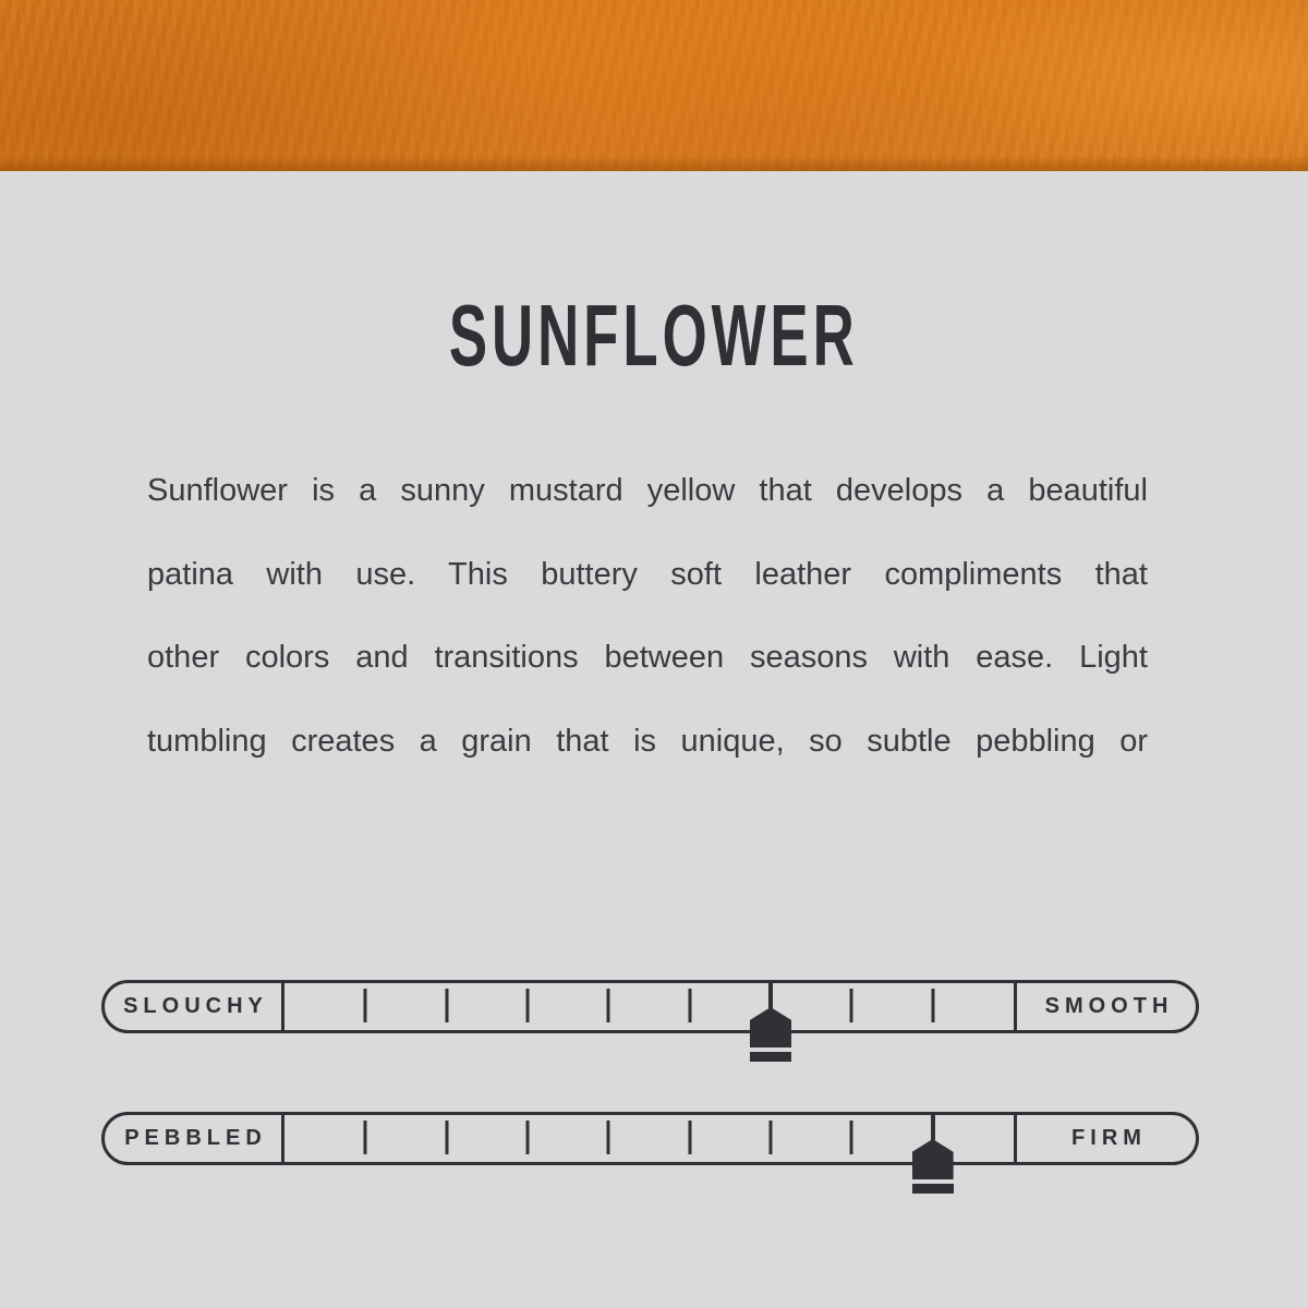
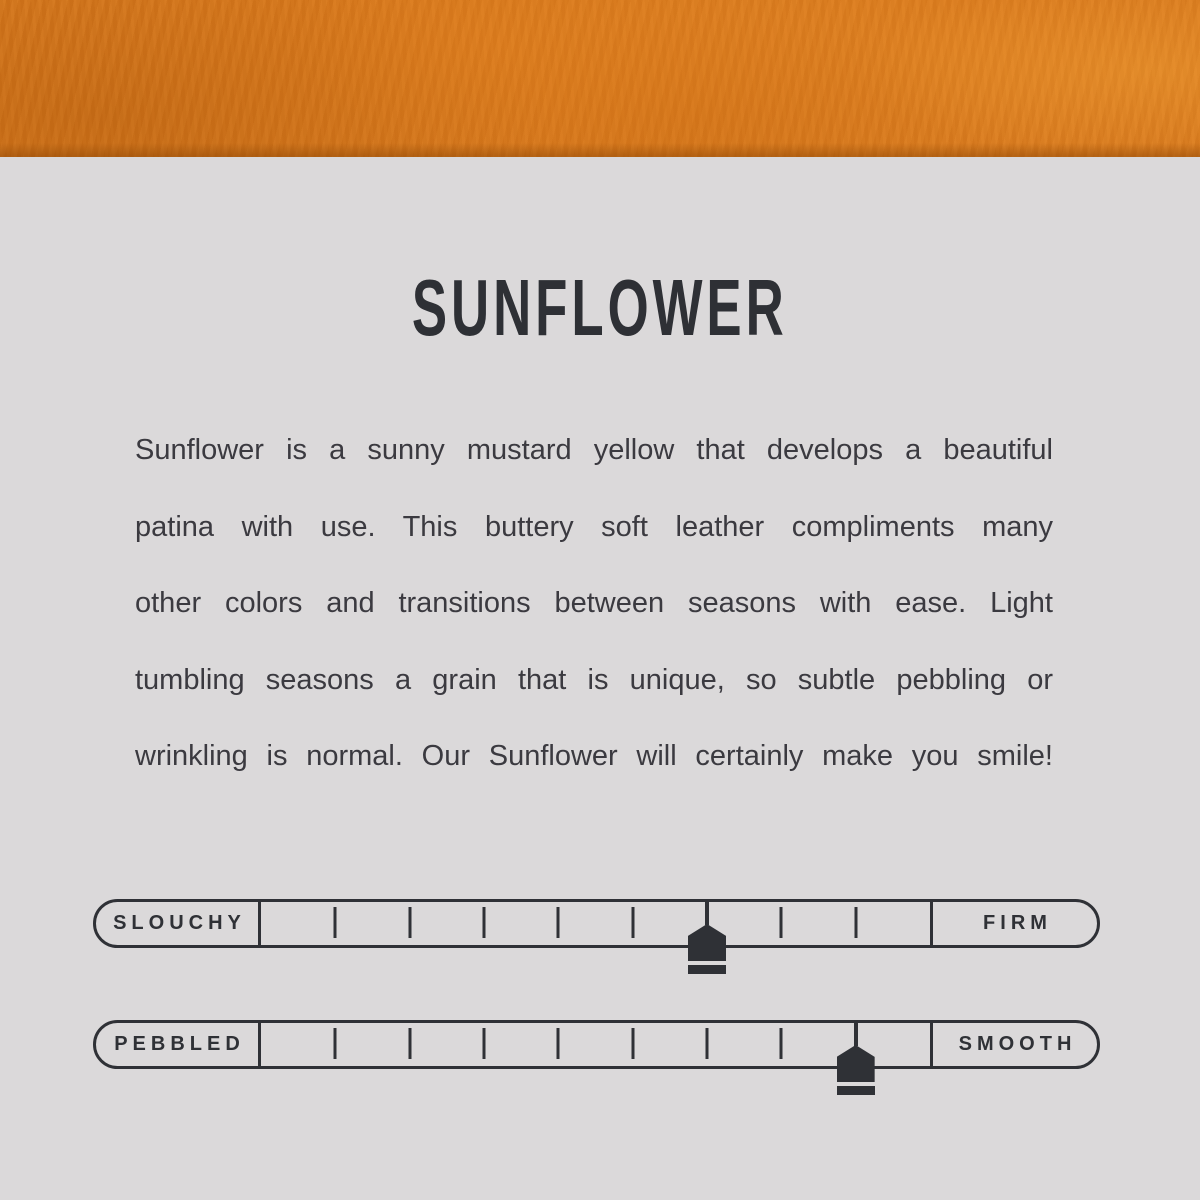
  SUNFLOWER
  Sunflower is a sunny mustard yellow that develops a beautiful
- patina with use. This buttery soft leather compliments that
+ patina with use. This buttery soft leather compliments many
  other colors and transitions between seasons with ease. Light
- tumbling creates a grain that is unique, so subtle pebbling or
+ tumbling seasons a grain that is unique, so subtle pebbling or
+ wrinkling is normal. Our Sunflower will certainly make you smile!
  SLOUCHY
- SMOOTH
+ FIRM
  PEBBLED
- FIRM
+ SMOOTH
